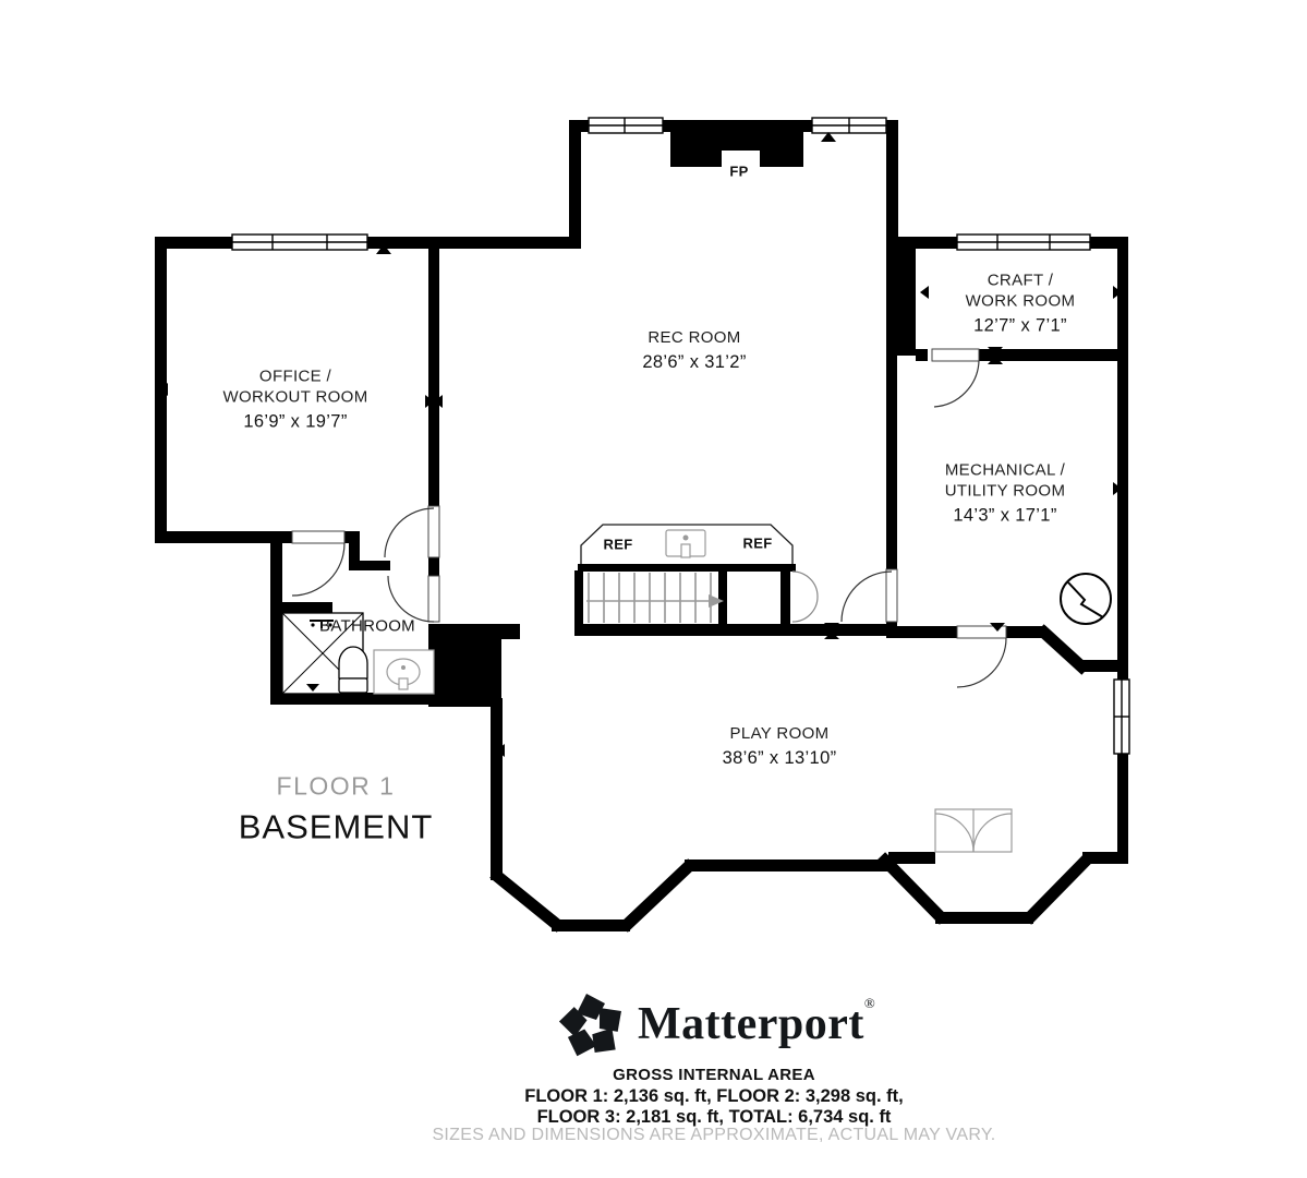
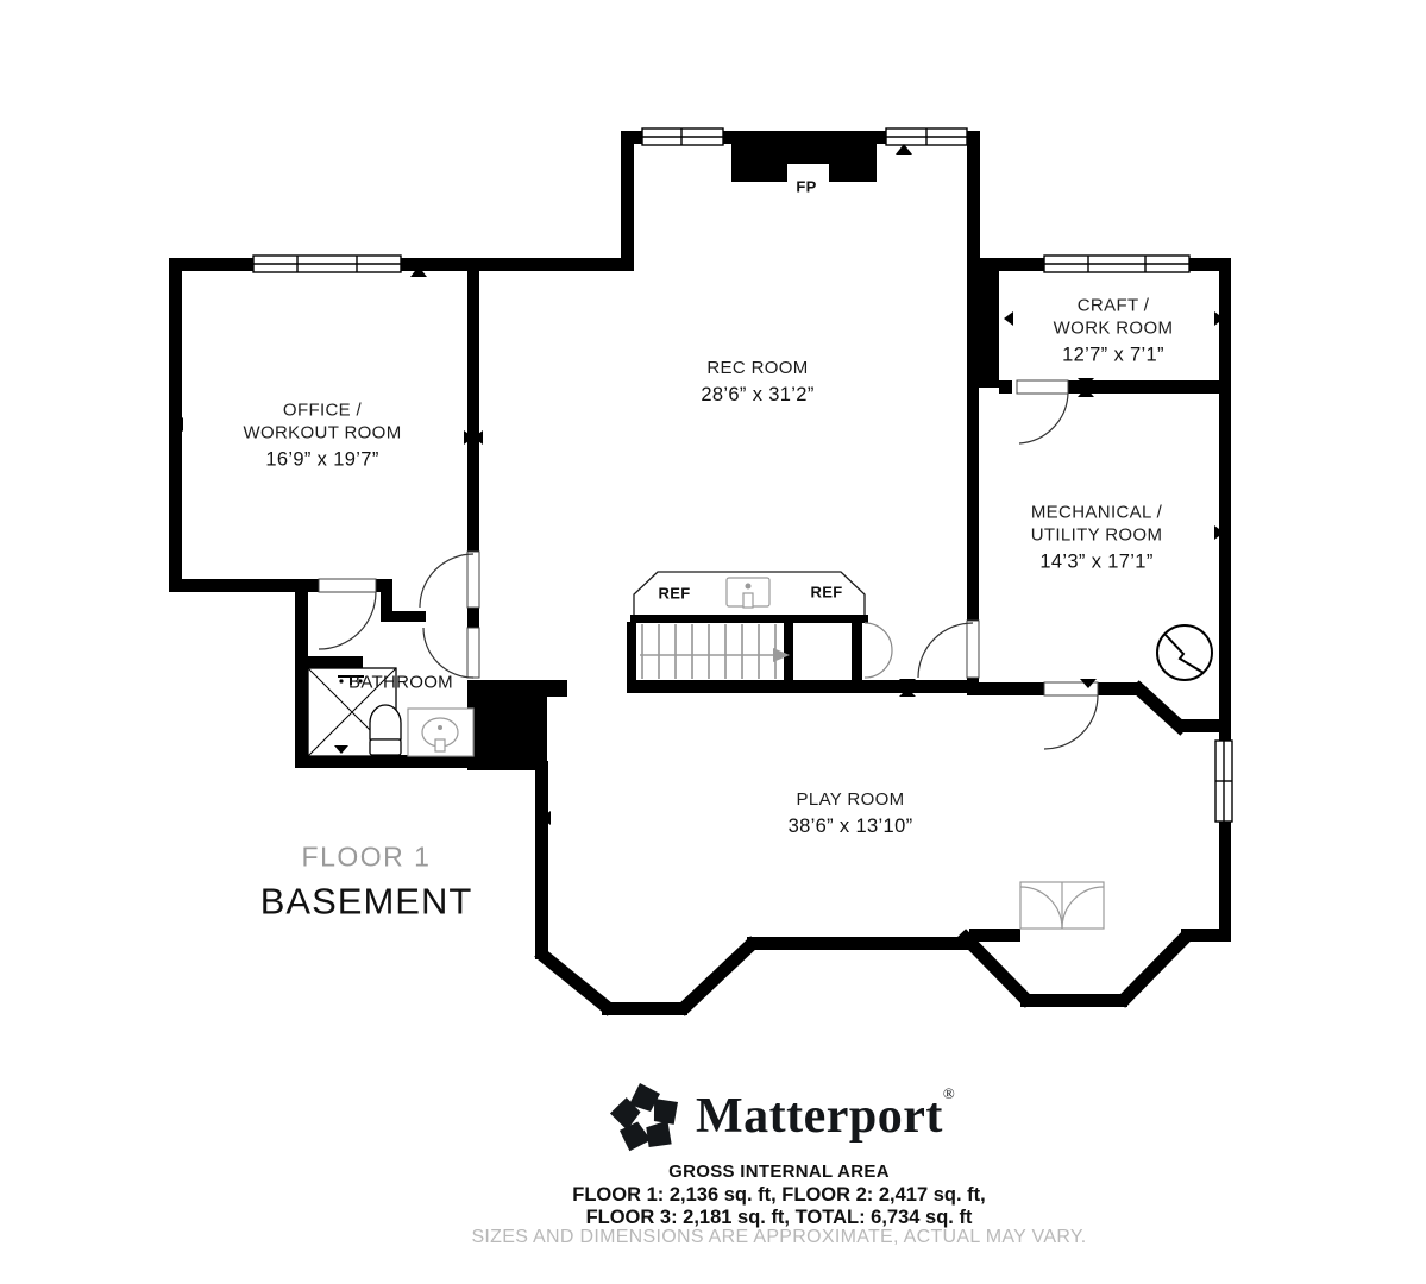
  FP
  REF
  REF
  OFFICE /
  WORKOUT ROOM
  16’9” x 19’7”
  REC ROOM
  28’6” x 31’2”
  CRAFT /
  WORK ROOM
  12’7” x 7’1”
  MECHANICAL /
  UTILITY ROOM
  14’3” x 17’1”
  BATHROOM
  PLAY ROOM
  38’6” x 13’10”
  FLOOR 1
  BASEMENT
  Matterport®
  GROSS INTERNAL AREA
- FLOOR 1: 2,136 sq. ft, FLOOR 2: 3,298 sq. ft,
+ FLOOR 1: 2,136 sq. ft, FLOOR 2: 2,417 sq. ft,
  FLOOR 3: 2,181 sq. ft, TOTAL: 6,734 sq. ft
  SIZES AND DIMENSIONS ARE APPROXIMATE, ACTUAL MAY VARY.
